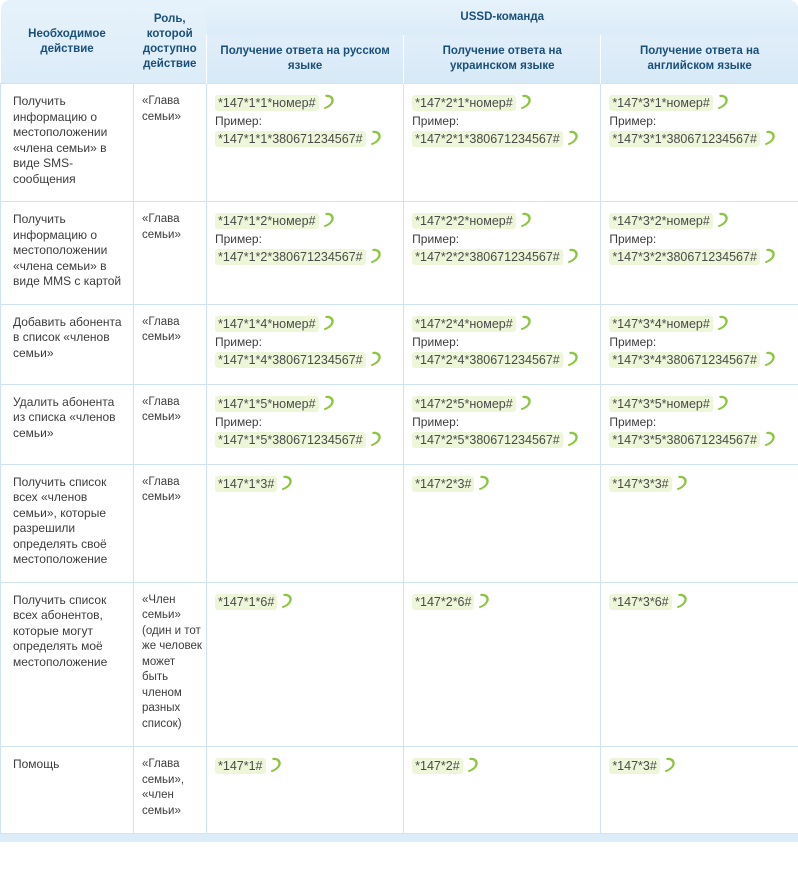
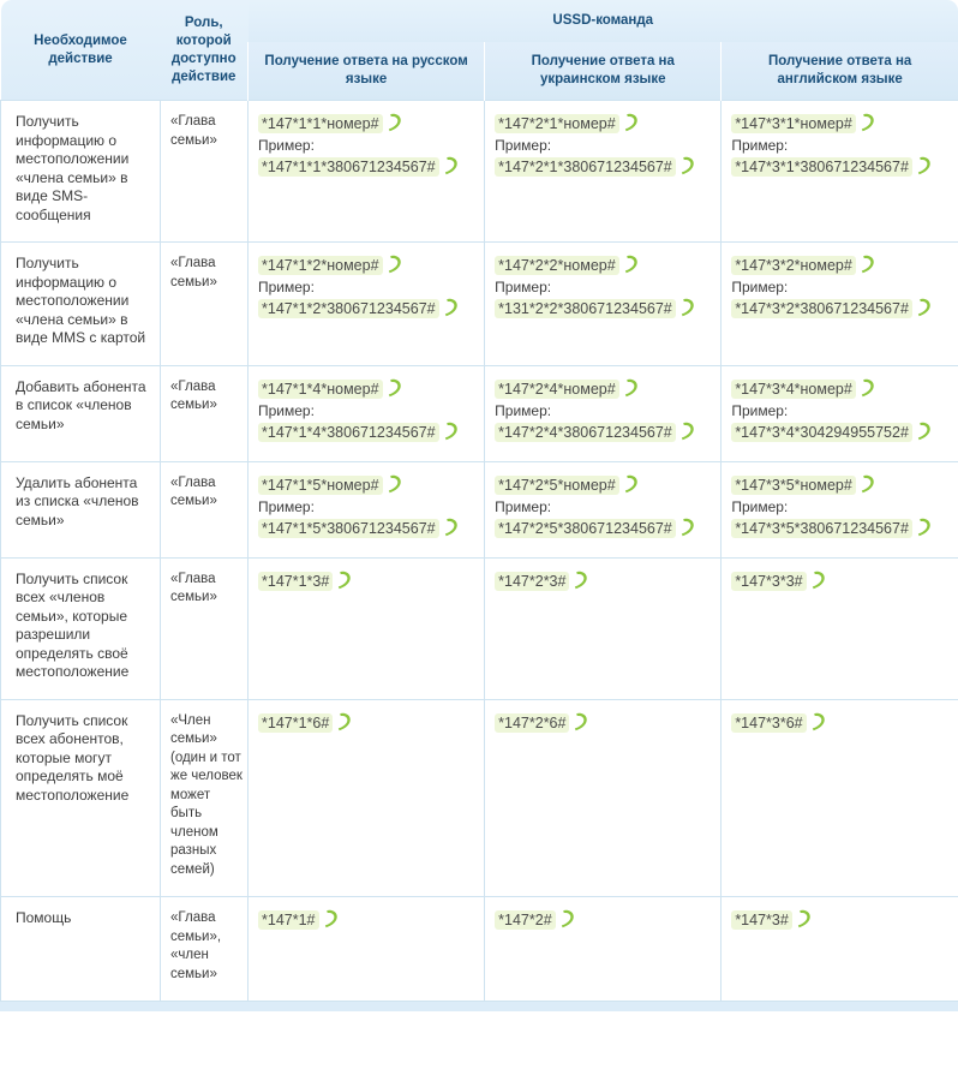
  Необходимое действие	Роль, которой доступно действие	USSD-команда
  Получение ответа на русском языке	Получение ответа на украинском языке	Получение ответа на английском языке
  Получить информацию о местоположении «члена семьи» в виде SMS-сообщения	«Глава семьи»	*147*1*1*номер#Пример:*147*1*1*380671234567#	*147*2*1*номер#Пример:*147*2*1*380671234567#	*147*3*1*номер#Пример:*147*3*1*380671234567#
- Получить информацию о местоположении «члена семьи» в виде MMS с картой	«Глава семьи»	*147*1*2*номер#Пример:*147*1*2*380671234567#	*147*2*2*номер#Пример:*147*2*2*380671234567#	*147*3*2*номер#Пример:*147*3*2*380671234567#
+ Получить информацию о местоположении «члена семьи» в виде MMS с картой	«Глава семьи»	*147*1*2*номер#Пример:*147*1*2*380671234567#	*147*2*2*номер#Пример:*131*2*2*380671234567#	*147*3*2*номер#Пример:*147*3*2*380671234567#
- Добавить абонента в список «членов семьи»	«Глава семьи»	*147*1*4*номер#Пример:*147*1*4*380671234567#	*147*2*4*номер#Пример:*147*2*4*380671234567#	*147*3*4*номер#Пример:*147*3*4*380671234567#
+ Добавить абонента в список «членов семьи»	«Глава семьи»	*147*1*4*номер#Пример:*147*1*4*380671234567#	*147*2*4*номер#Пример:*147*2*4*380671234567#	*147*3*4*номер#Пример:*147*3*4*304294955752#
  Удалить абонента из списка «членов семьи»	«Глава семьи»	*147*1*5*номер#Пример:*147*1*5*380671234567#	*147*2*5*номер#Пример:*147*2*5*380671234567#	*147*3*5*номер#Пример:*147*3*5*380671234567#
  Получить список всех «членов семьи», которые разрешили определять своё местоположение	«Глава семьи»	*147*1*3#	*147*2*3#	*147*3*3#
- Получить список всех абонентов, которые могут определять моё местоположение	«Член семьи» (один и тот же человек может быть членом разных список)	*147*1*6#	*147*2*6#	*147*3*6#
+ Получить список всех абонентов, которые могут определять моё местоположение	«Член семьи» (один и тот же человек может быть членом разных семей)	*147*1*6#	*147*2*6#	*147*3*6#
  Помощь	«Глава семьи», «член семьи»	*147*1#	*147*2#	*147*3#
